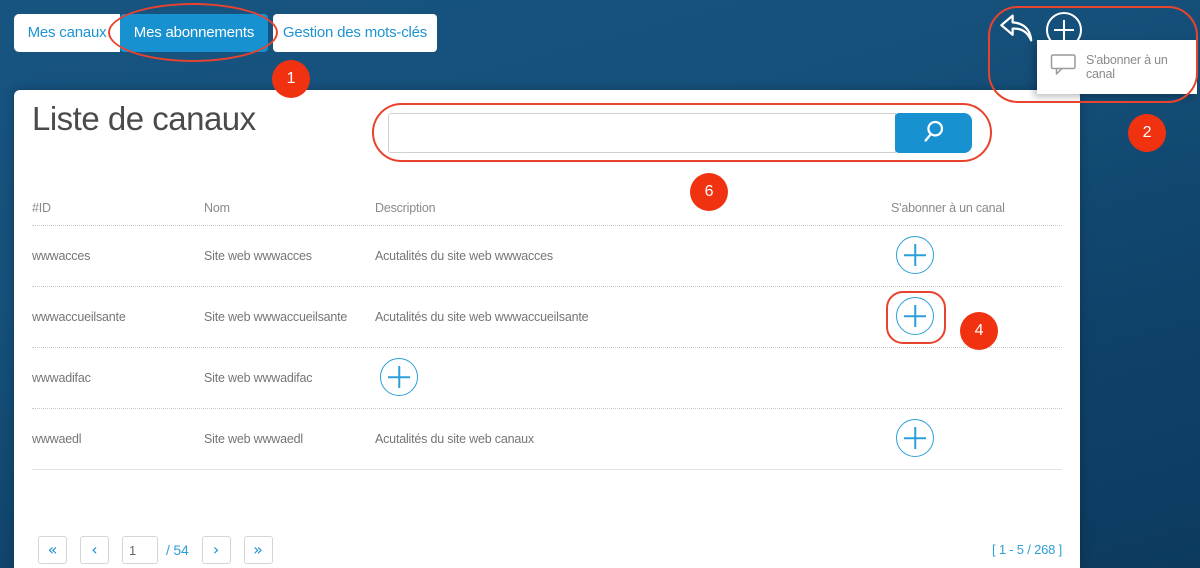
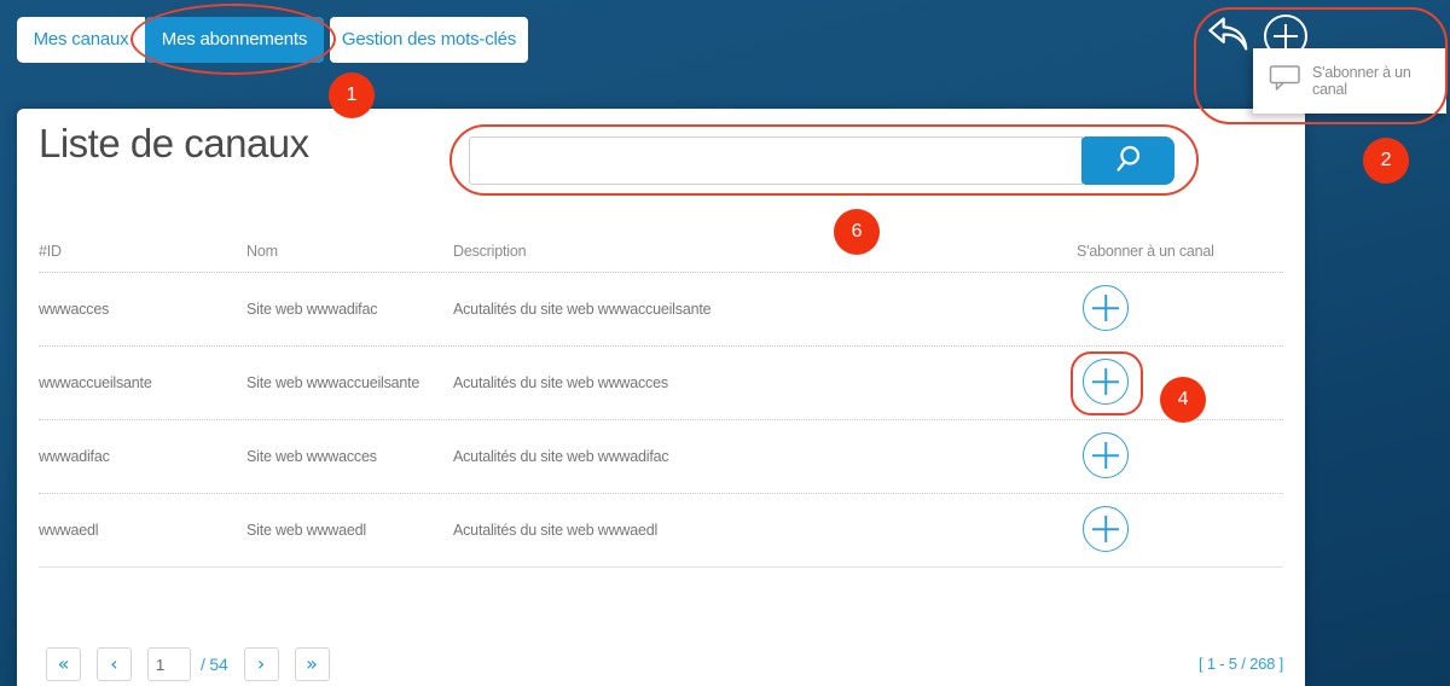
  Mes canaux
  Mes abonnements
  Gestion des mots-clés
  S'abonner à un canal
  Liste de canaux
  #ID
  Nom
  Description
  S'abonner à un canal
  wwwacces
- Site web wwwacces
+ Site web wwwadifac
- Acutalités du site web wwwacces
+ Acutalités du site web wwwaccueilsante
  wwwaccueilsante
  Site web wwwaccueilsante
- Acutalités du site web wwwaccueilsante
+ Acutalités du site web wwwacces
  wwwadifac
- Site web wwwadifac
+ Site web wwwacces
+ Acutalités du site web wwwadifac
  wwwaedl
  Site web wwwaedl
- Acutalités du site web canaux
+ Acutalités du site web wwwaedl
  «
  ‹
  1
  / 54
  ›
  »
  [ 1 - 5 / 268 ]
  1
  2
  6
  4
